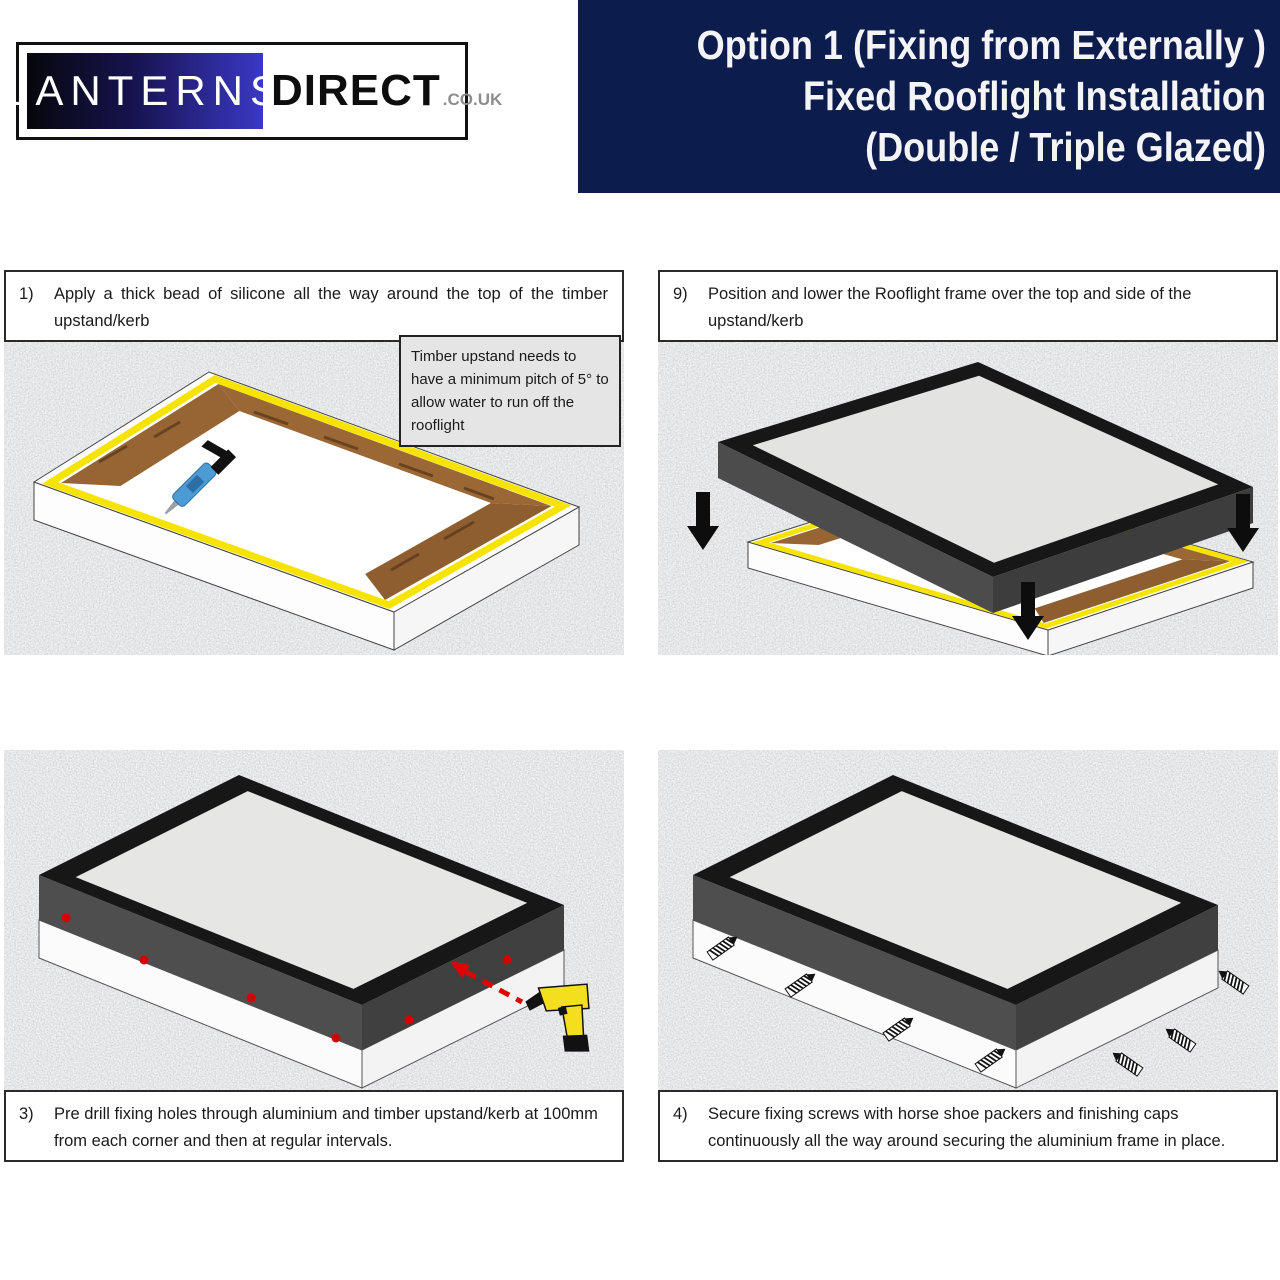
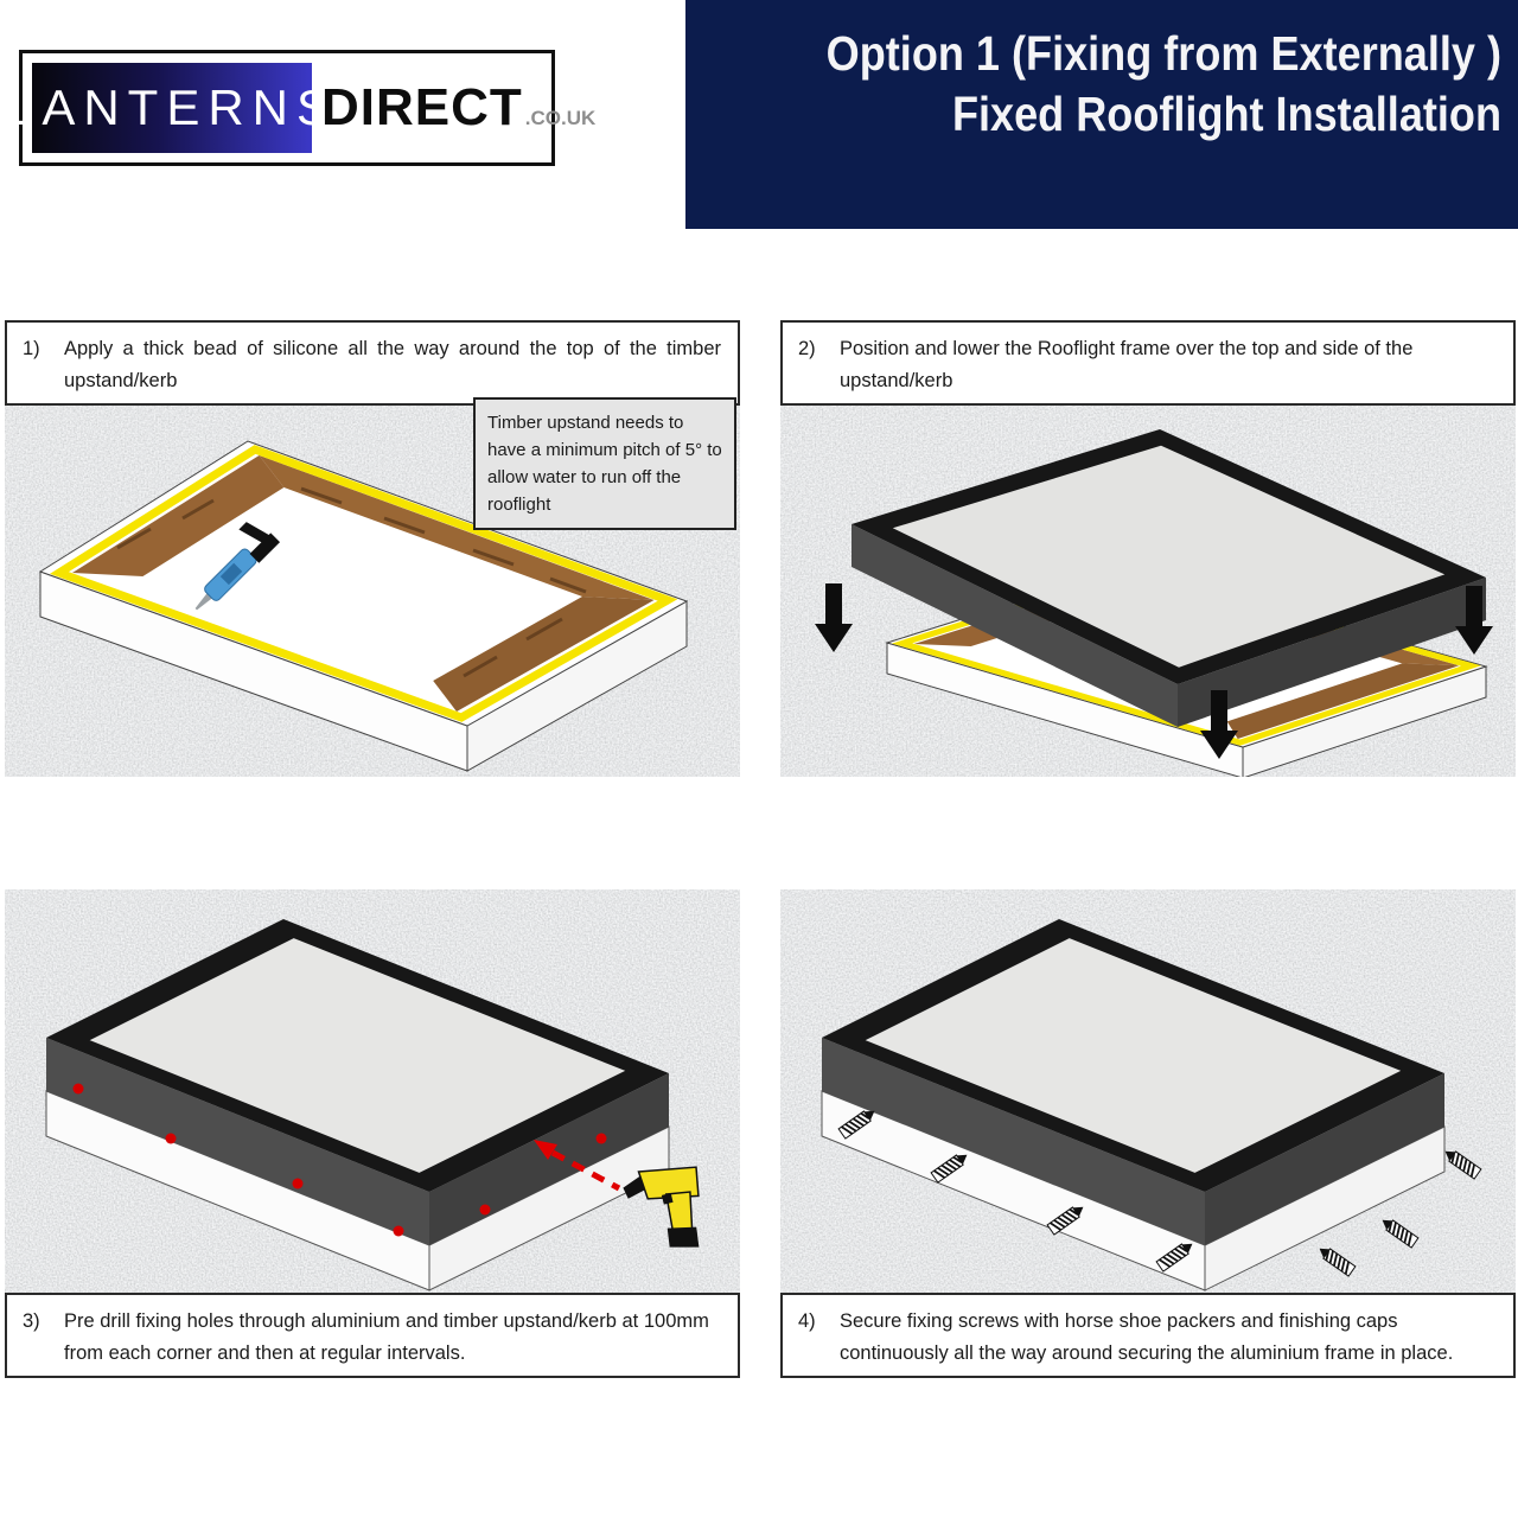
  LANTERNS
  DIRECT
  .CO.UK
  Option 1 (Fixing from Externally )
  Fixed Rooflight Installation
- (Double / Triple Glazed)
  1)
  Apply a thick bead of silicone all the way around the top of the timber upstand/kerb
  Timber upstand needs to have a minimum pitch of 5° to allow water to run off the rooflight
- 9)
+ 2)
  Position and lower the Rooflight frame over the top and side of the upstand/kerb
  3)
  Pre drill fixing holes through aluminium and timber upstand/kerb at 100mm from each corner and then at regular intervals.
  4)
  Secure fixing screws with horse shoe packers and finishing caps continuously all the way around securing the aluminium frame in place.
